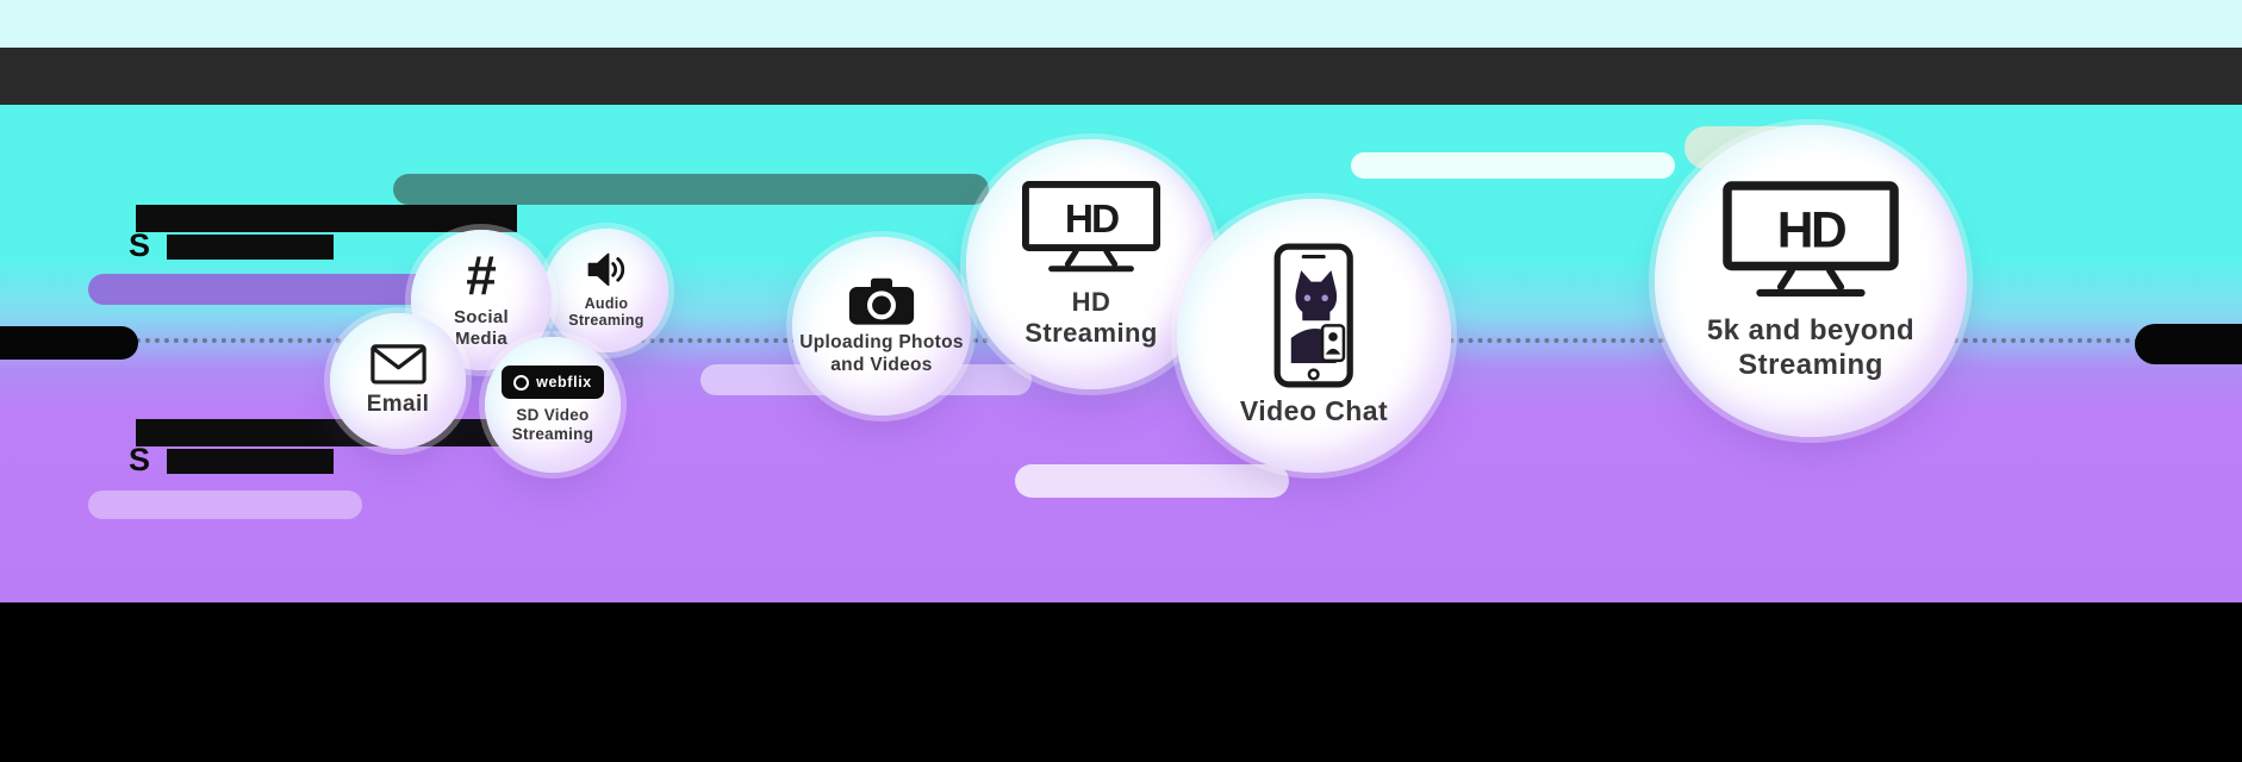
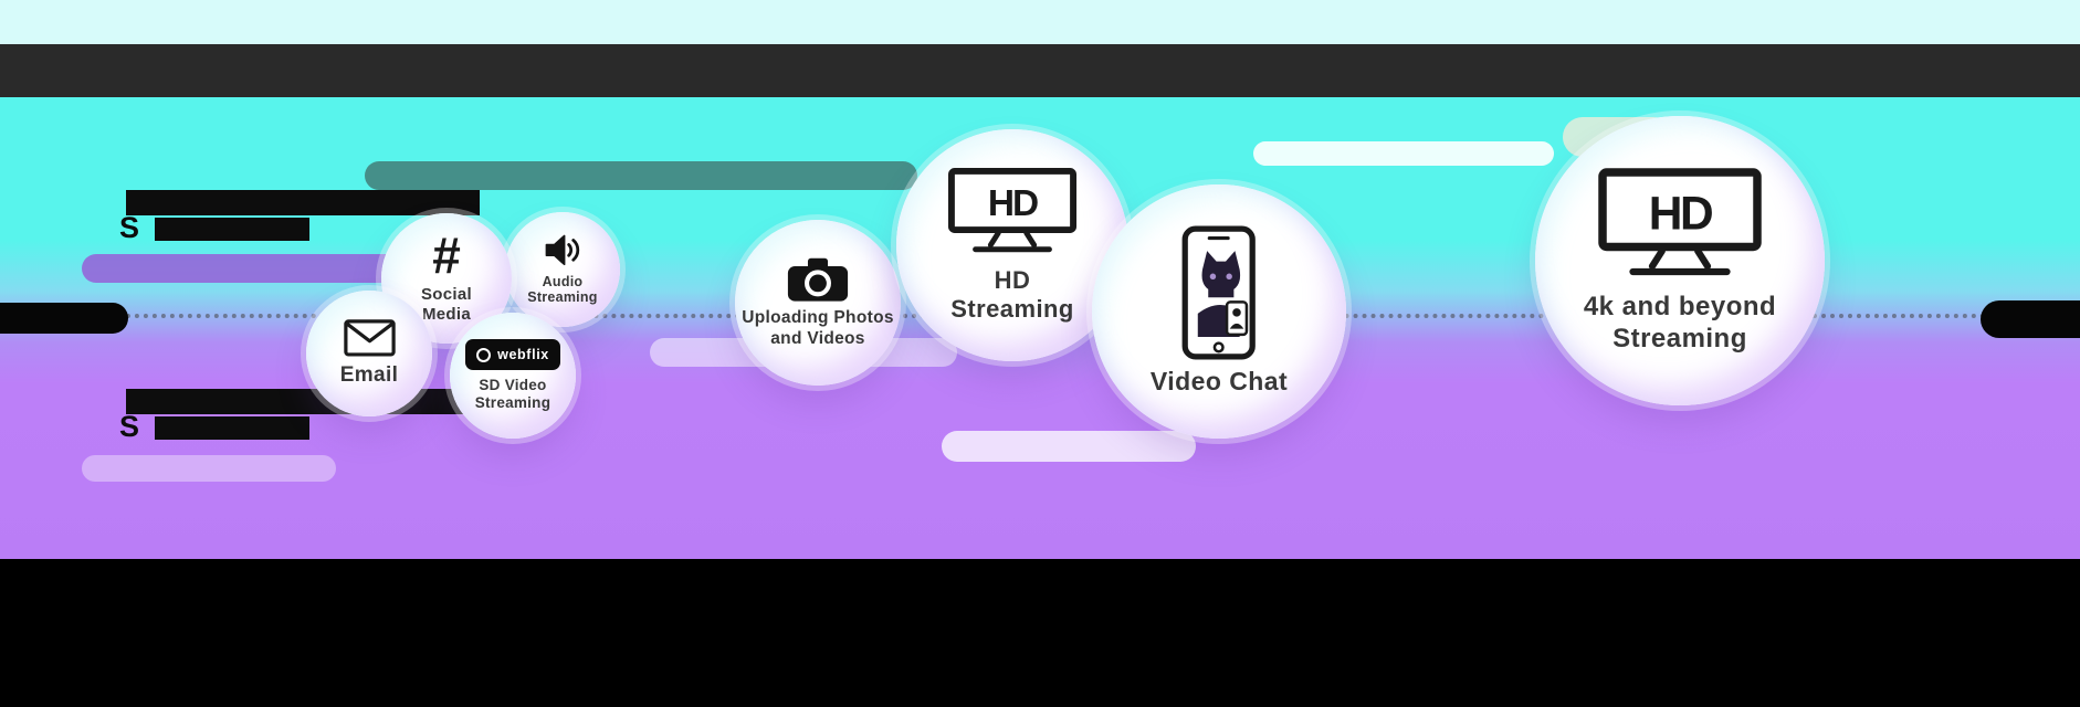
  S
  S
  Audio
  Streaming
  #
  Social
  Media
  Email
  webflix
  SD Video
  Streaming
  Uploading Photos
  and Videos
  HD
  HD
  Streaming
  Video Chat
  HD
- 5k and beyond
+ 4k and beyond
  Streaming
